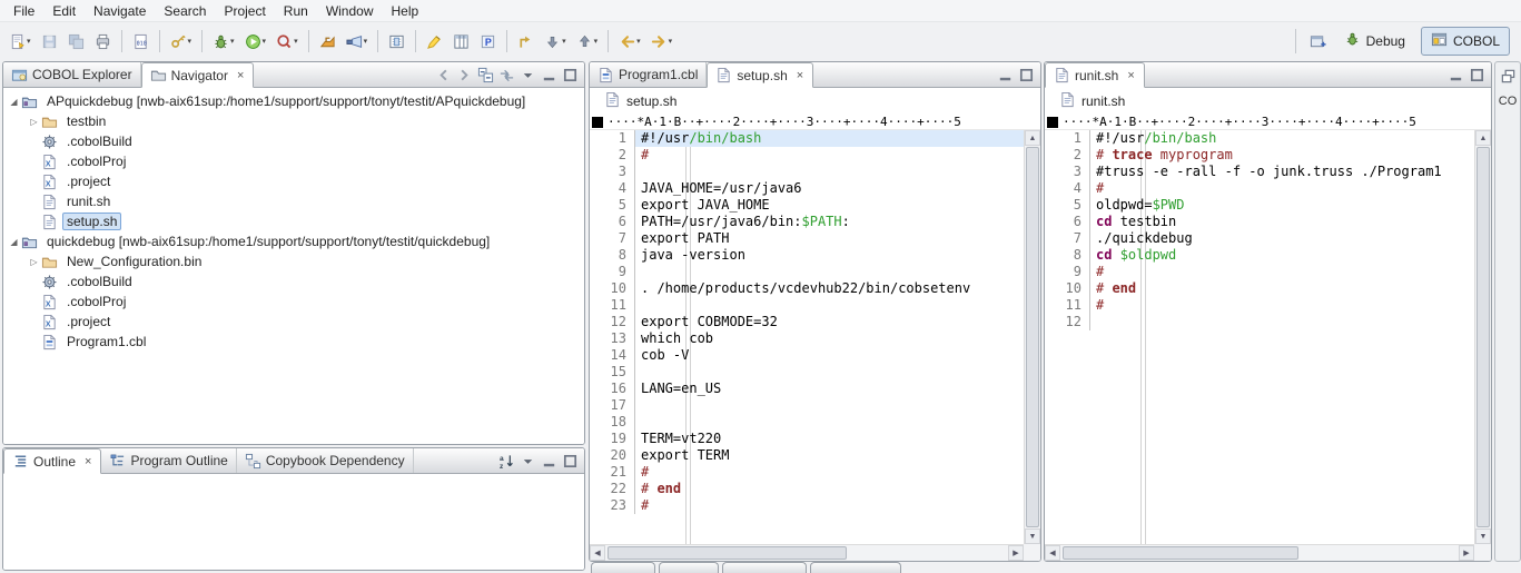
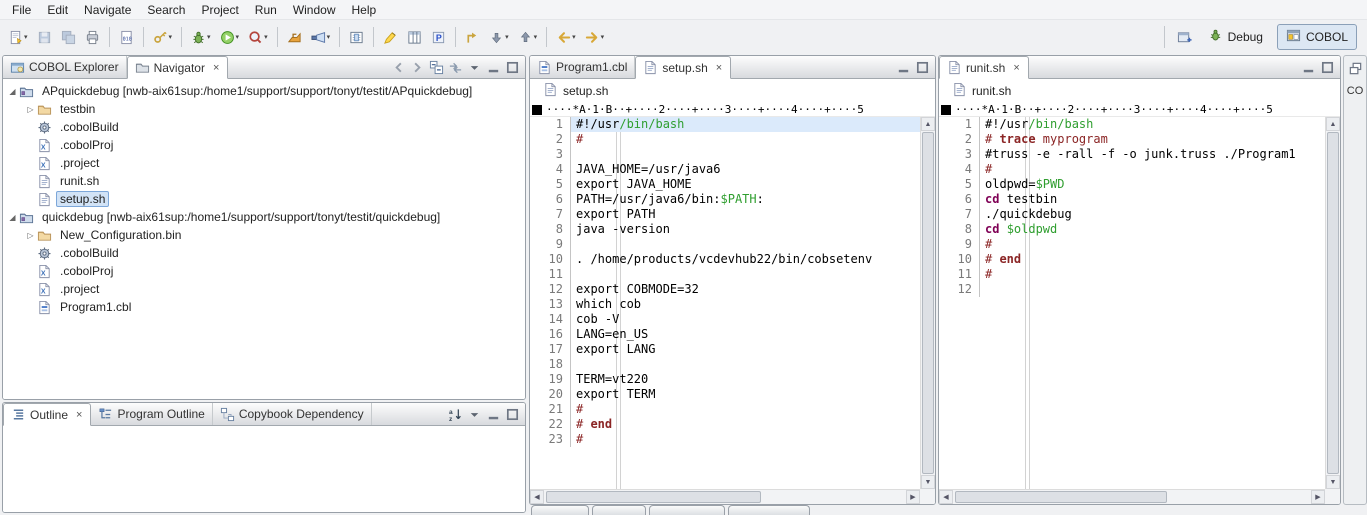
  File
  Edit
  Navigate
  Search
  Project
  Run
  Window
  Help
  P
  Debug
  COBOL
  COBOL Explorer
  Navigator
  ×
  ◢
  APquickdebug [nwb-aix61sup:/home1/support/support/tonyt/testit/APquickdebug]
  ▷
  testbin
  .cobolBuild
  .cobolProj
  .project
  runit.sh
  setup.sh
  ◢
  quickdebug [nwb-aix61sup:/home1/support/support/tonyt/testit/quickdebug]
  ▷
  New_Configuration.bin
  .cobolBuild
  .cobolProj
  .project
  Program1.cbl
  Outline
  ×
  Program Outline
  Copybook Dependency
  Program1.cbl
  setup.sh
  ×
  setup.sh
  ····*A·1·B··+····2····+····3····+····4····+····5
  1
  #!/usr/bin/bash
  2
  #
  3
  4
  JAVA_HOME=/usr/java6
  5
  export JAVA_HOME
  6
  PATH=/usr/java6/bin:$PATH:
  7
  export PATH
  8
  java -version
  9
  10
  . /home/products/vcdevhub22/bin/cobsetenv
  11
  12
  export COBMODE=32
  13
  which cob
  14
  cob -V
- 15
  16
  LANG=en_US
  17
+ export LANG
  18
  19
  TERM=vt220
  20
  export TERM
  21
  #
  22
  # end
  23
  #
  runit.sh
  ×
  runit.sh
  ····*A·1·B··+····2····+····3····+····4····+····5
  1
  #!/usr/bin/bash
  2
  # trace myprogram
  3
  #truss -e -rall -f -o junk.truss ./Program1
  4
  #
  5
  oldpwd=$PWD
  6
  cd testbin
  7
  ./quickdebug
  8
  cd $oldpwd
  9
  #
  10
  # end
  11
  #
  12
  CO
